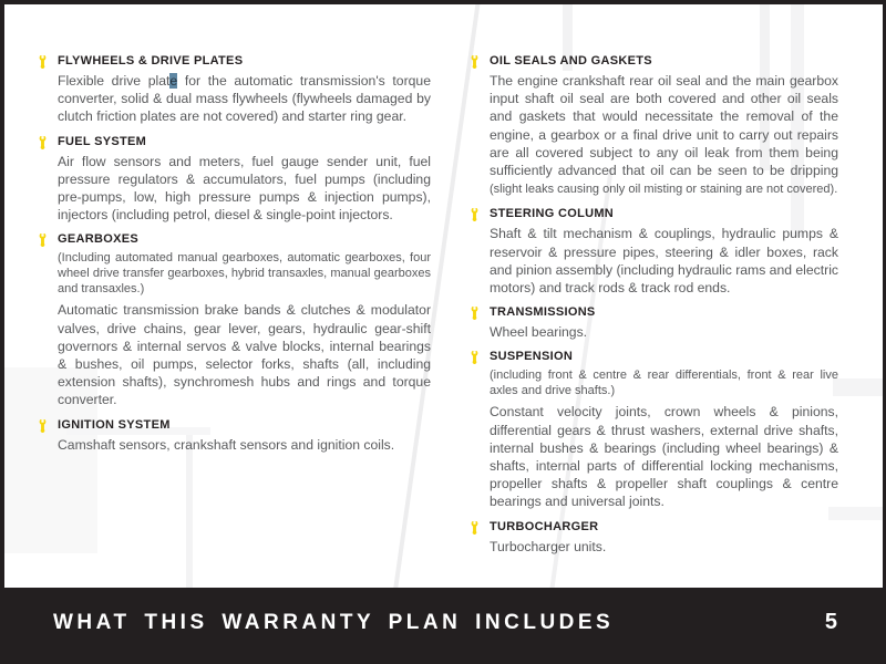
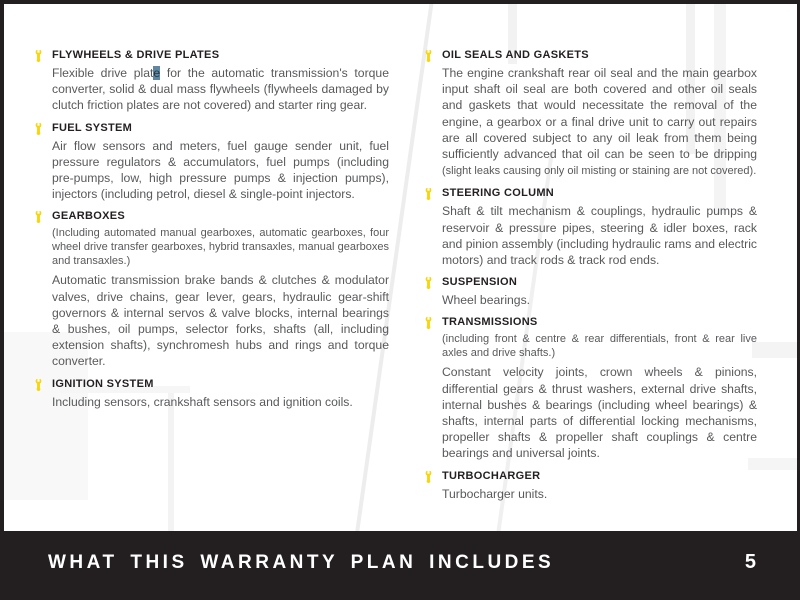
  FLYWHEELS & DRIVE PLATES
  Flexible drive plate for the automatic transmission's torque converter, solid & dual mass flywheels (flywheels damaged by clutch friction plates are not covered) and starter ring gear.
  FUEL SYSTEM
  Air flow sensors and meters, fuel gauge sender unit, fuel pressure regulators & accumulators, fuel pumps (including pre-pumps, low, high pressure pumps & injection pumps), injectors (including petrol, diesel & single-point injectors.
  GEARBOXES
  (Including automated manual gearboxes, automatic gearboxes, four wheel drive transfer gearboxes, hybrid transaxles, manual gearboxes and transaxles.)
  Automatic transmission brake bands & clutches & modulator valves, drive chains, gear lever, gears, hydraulic gear-shift governors & internal servos & valve blocks, internal bearings & bushes, oil pumps, selector forks, shafts (all, including extension shafts), synchromesh hubs and rings and torque converter.
  IGNITION SYSTEM
- Camshaft sensors, crankshaft sensors and ignition coils.
+ Including sensors, crankshaft sensors and ignition coils.
  OIL SEALS AND GASKETS
  The engine crankshaft rear oil seal and the main gearbox input shaft oil seal are both covered and other oil seals and gaskets that would necessitate the removal of the engine, a gearbox or a final drive unit to carry out repairs are all covered subject to any oil leak from them being sufficiently advanced that oil can be seen to be dripping (slight leaks causing only oil misting or staining are not covered).
  STEERING COLUMN
  Shaft & tilt mechanism & couplings, hydraulic pumps & reservoir & pressure pipes, steering & idler boxes, rack and pinion assembly (including hydraulic rams and electric motors) and track rods & track rod ends.
- TRANSMISSIONS
+ SUSPENSION
  Wheel bearings.
- SUSPENSION
+ TRANSMISSIONS
  (including front & centre & rear differentials, front & rear live axles and drive shafts.)
  Constant velocity joints, crown wheels & pinions, differential gears & thrust washers, external drive shafts, internal bushes & bearings (including wheel bearings) & shafts, internal parts of differential locking mechanisms, propeller shafts & propeller shaft couplings & centre bearings and universal joints.
  TURBOCHARGER
  Turbocharger units.
  WHAT THIS WARRANTY PLAN INCLUDES
  5
